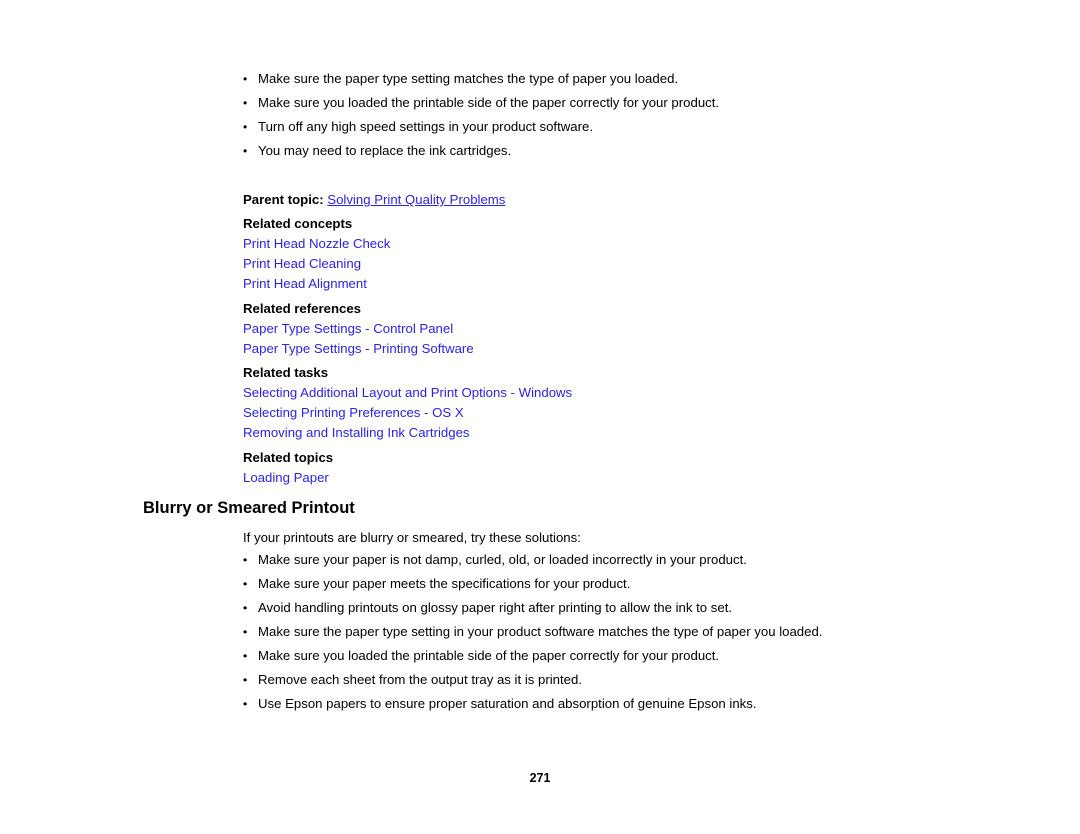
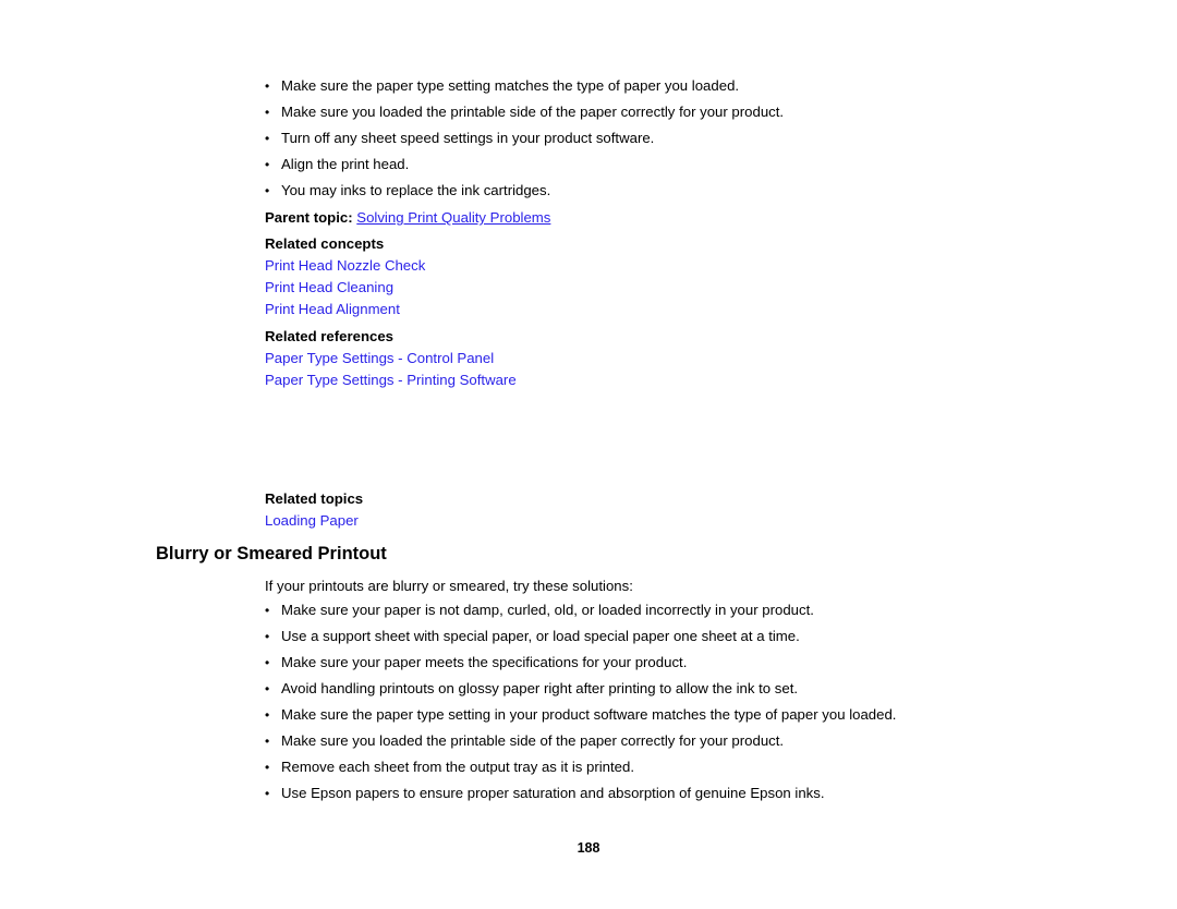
  Make sure the paper type setting matches the type of paper you loaded.
  Make sure you loaded the printable side of the paper correctly for your product.
- Turn off any high speed settings in your product software.
+ Turn off any sheet speed settings in your product software.
+ Align the print head.
- You may need to replace the ink cartridges.
+ You may inks to replace the ink cartridges.
  Parent topic: Solving Print Quality Problems
  Related concepts
  Print Head Nozzle Check
  Print Head Cleaning
  Print Head Alignment
  Related references
  Paper Type Settings - Control Panel
  Paper Type Settings - Printing Software
- Related tasks
- Selecting Additional Layout and Print Options - Windows
- Selecting Printing Preferences - OS X
- Removing and Installing Ink Cartridges
  Related topics
  Loading Paper
  Blurry or Smeared Printout
  If your printouts are blurry or smeared, try these solutions:
  Make sure your paper is not damp, curled, old, or loaded incorrectly in your product.
+ Use a support sheet with special paper, or load special paper one sheet at a time.
  Make sure your paper meets the specifications for your product.
  Avoid handling printouts on glossy paper right after printing to allow the ink to set.
  Make sure the paper type setting in your product software matches the type of paper you loaded.
  Make sure you loaded the printable side of the paper correctly for your product.
  Remove each sheet from the output tray as it is printed.
  Use Epson papers to ensure proper saturation and absorption of genuine Epson inks.
- 271
+ 188
